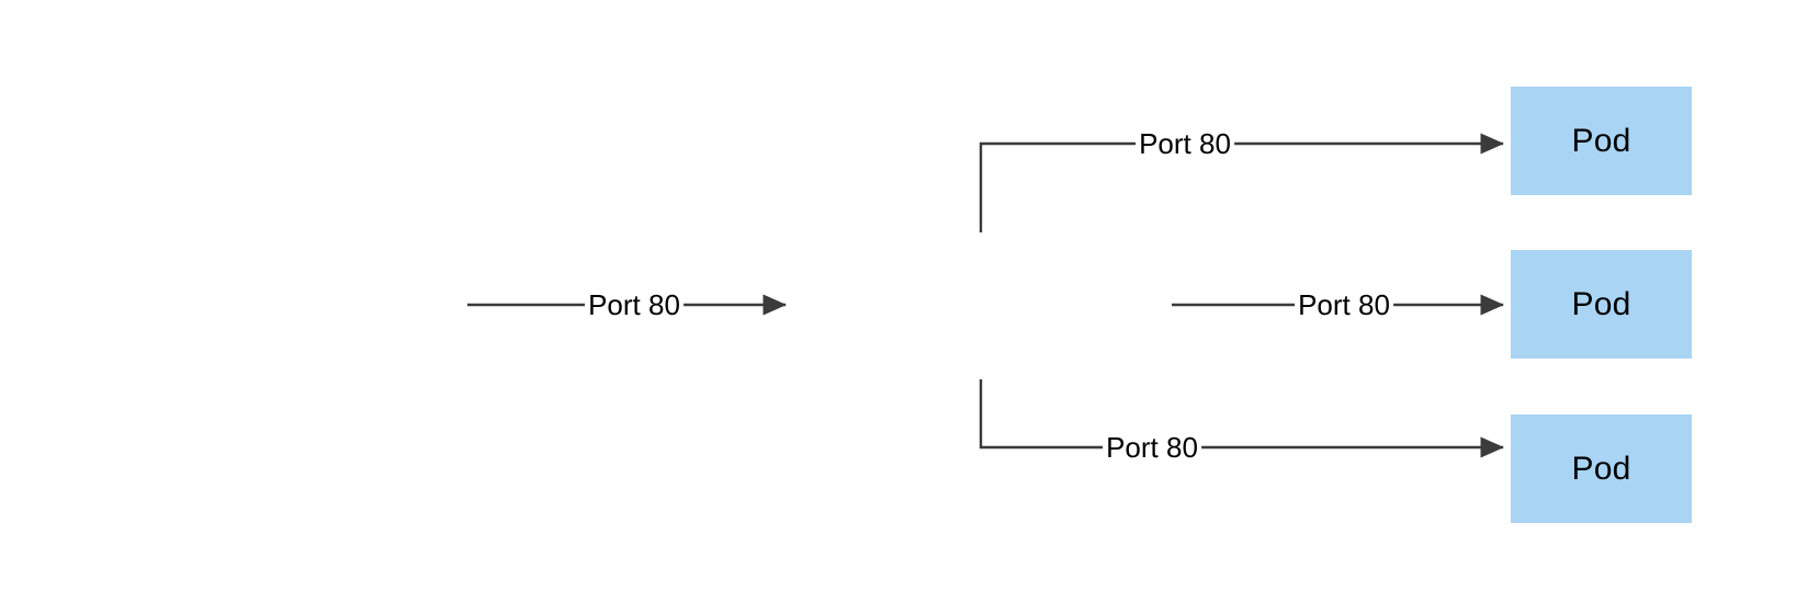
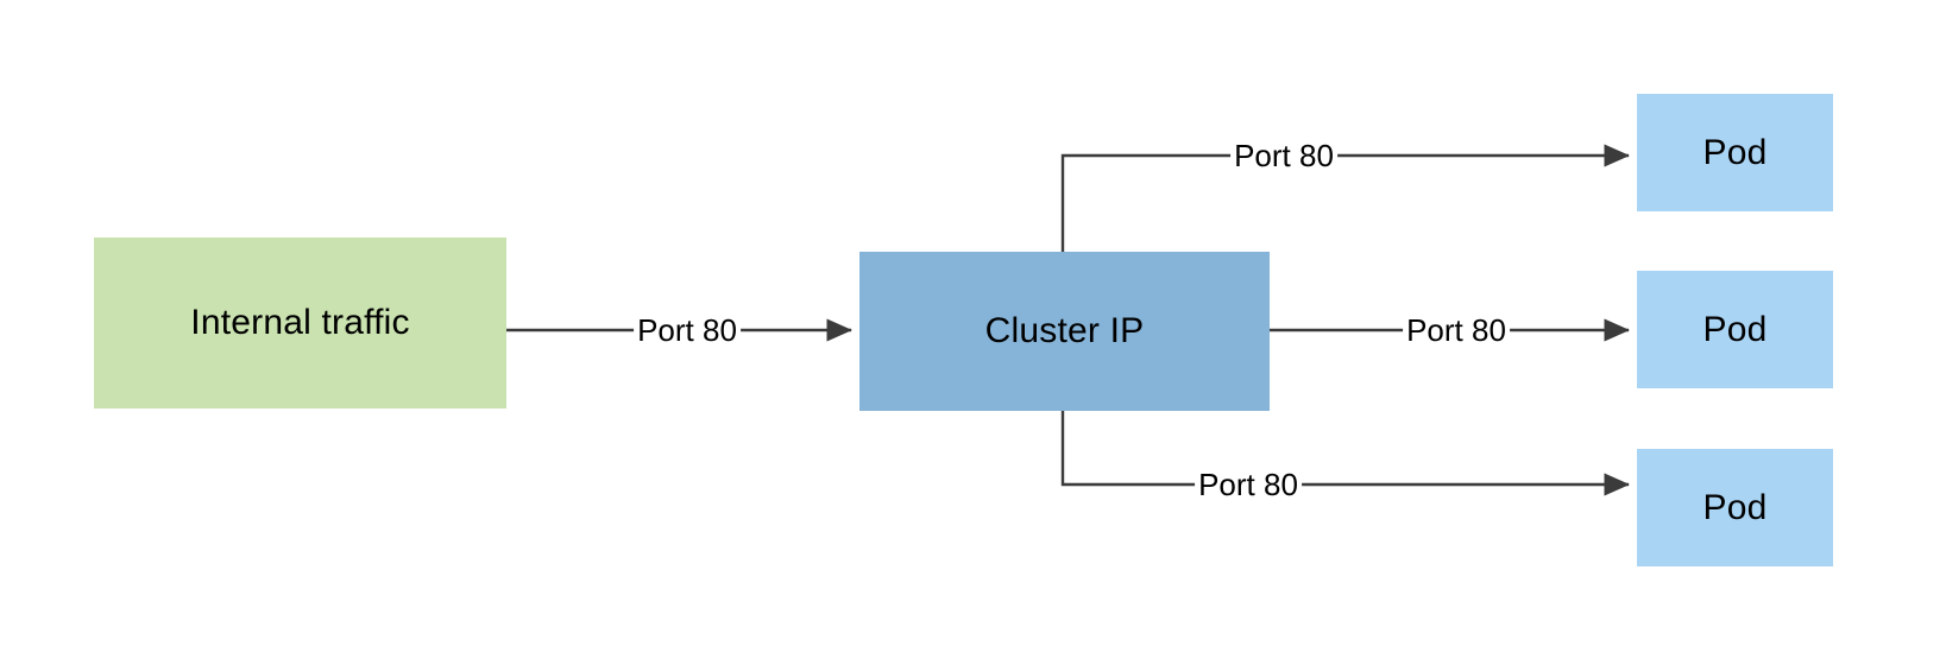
+ Internal traffic
+ Cluster IP
  Pod
  Pod
  Pod
  Port 80
  Port 80
  Port 80
  Port 80
